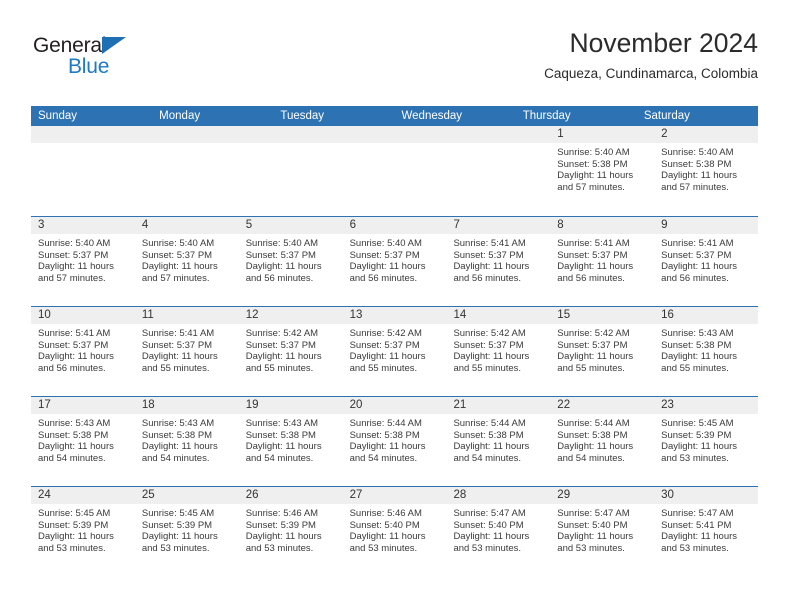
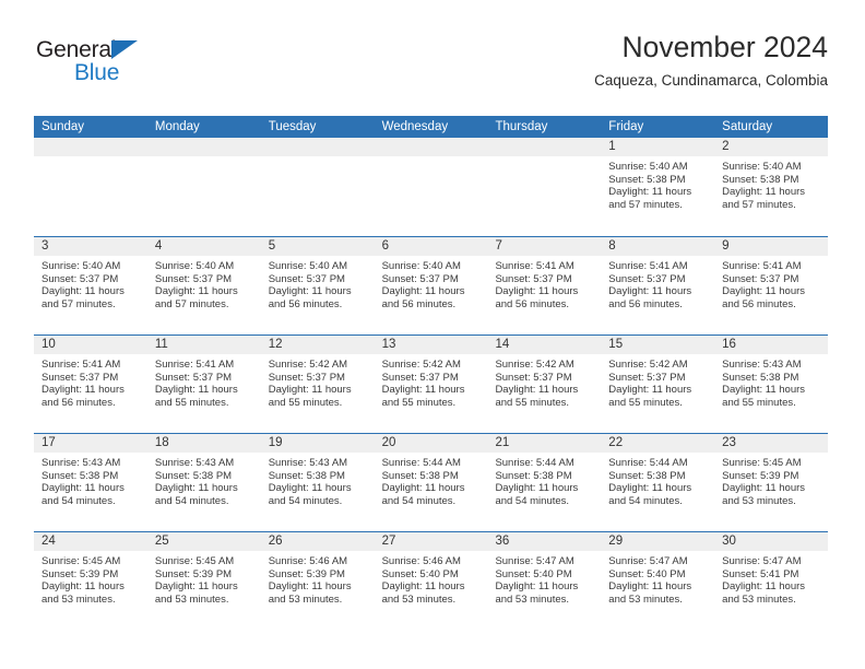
  General
  Blue
  November 2024
  Caqueza, Cundinamarca, Colombia
  Sunday
  Monday
  Tuesday
  Wednesday
  Thursday
+ Friday
  Saturday
  1
  Sunrise: 5:40 AM
  Sunset: 5:38 PM
  Daylight: 11 hours and 57 minutes.
  2
  Sunrise: 5:40 AM
  Sunset: 5:38 PM
  Daylight: 11 hours and 57 minutes.
  3
  Sunrise: 5:40 AM
  Sunset: 5:37 PM
  Daylight: 11 hours and 57 minutes.
  4
  Sunrise: 5:40 AM
  Sunset: 5:37 PM
  Daylight: 11 hours and 57 minutes.
  5
  Sunrise: 5:40 AM
  Sunset: 5:37 PM
  Daylight: 11 hours and 56 minutes.
  6
  Sunrise: 5:40 AM
  Sunset: 5:37 PM
  Daylight: 11 hours and 56 minutes.
  7
  Sunrise: 5:41 AM
  Sunset: 5:37 PM
  Daylight: 11 hours and 56 minutes.
  8
  Sunrise: 5:41 AM
  Sunset: 5:37 PM
  Daylight: 11 hours and 56 minutes.
  9
  Sunrise: 5:41 AM
  Sunset: 5:37 PM
  Daylight: 11 hours and 56 minutes.
  10
  Sunrise: 5:41 AM
  Sunset: 5:37 PM
  Daylight: 11 hours and 56 minutes.
  11
  Sunrise: 5:41 AM
  Sunset: 5:37 PM
  Daylight: 11 hours and 55 minutes.
  12
  Sunrise: 5:42 AM
  Sunset: 5:37 PM
  Daylight: 11 hours and 55 minutes.
  13
  Sunrise: 5:42 AM
  Sunset: 5:37 PM
  Daylight: 11 hours and 55 minutes.
  14
  Sunrise: 5:42 AM
  Sunset: 5:37 PM
  Daylight: 11 hours and 55 minutes.
  15
  Sunrise: 5:42 AM
  Sunset: 5:37 PM
  Daylight: 11 hours and 55 minutes.
  16
  Sunrise: 5:43 AM
  Sunset: 5:38 PM
  Daylight: 11 hours and 55 minutes.
  17
  Sunrise: 5:43 AM
  Sunset: 5:38 PM
  Daylight: 11 hours and 54 minutes.
  18
  Sunrise: 5:43 AM
  Sunset: 5:38 PM
  Daylight: 11 hours and 54 minutes.
  19
  Sunrise: 5:43 AM
  Sunset: 5:38 PM
  Daylight: 11 hours and 54 minutes.
  20
  Sunrise: 5:44 AM
  Sunset: 5:38 PM
  Daylight: 11 hours and 54 minutes.
  21
  Sunrise: 5:44 AM
  Sunset: 5:38 PM
  Daylight: 11 hours and 54 minutes.
  22
  Sunrise: 5:44 AM
  Sunset: 5:38 PM
  Daylight: 11 hours and 54 minutes.
  23
  Sunrise: 5:45 AM
  Sunset: 5:39 PM
  Daylight: 11 hours and 53 minutes.
  24
  Sunrise: 5:45 AM
  Sunset: 5:39 PM
  Daylight: 11 hours and 53 minutes.
  25
  Sunrise: 5:45 AM
  Sunset: 5:39 PM
  Daylight: 11 hours and 53 minutes.
  26
  Sunrise: 5:46 AM
  Sunset: 5:39 PM
  Daylight: 11 hours and 53 minutes.
  27
  Sunrise: 5:46 AM
  Sunset: 5:40 PM
  Daylight: 11 hours and 53 minutes.
- 28
+ 36
  Sunrise: 5:47 AM
  Sunset: 5:40 PM
  Daylight: 11 hours and 53 minutes.
  29
  Sunrise: 5:47 AM
  Sunset: 5:40 PM
  Daylight: 11 hours and 53 minutes.
  30
  Sunrise: 5:47 AM
  Sunset: 5:41 PM
  Daylight: 11 hours and 53 minutes.
